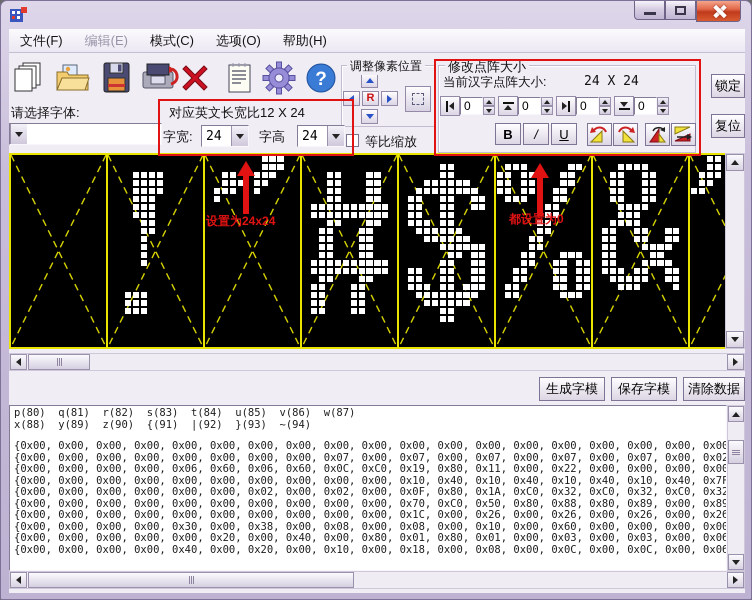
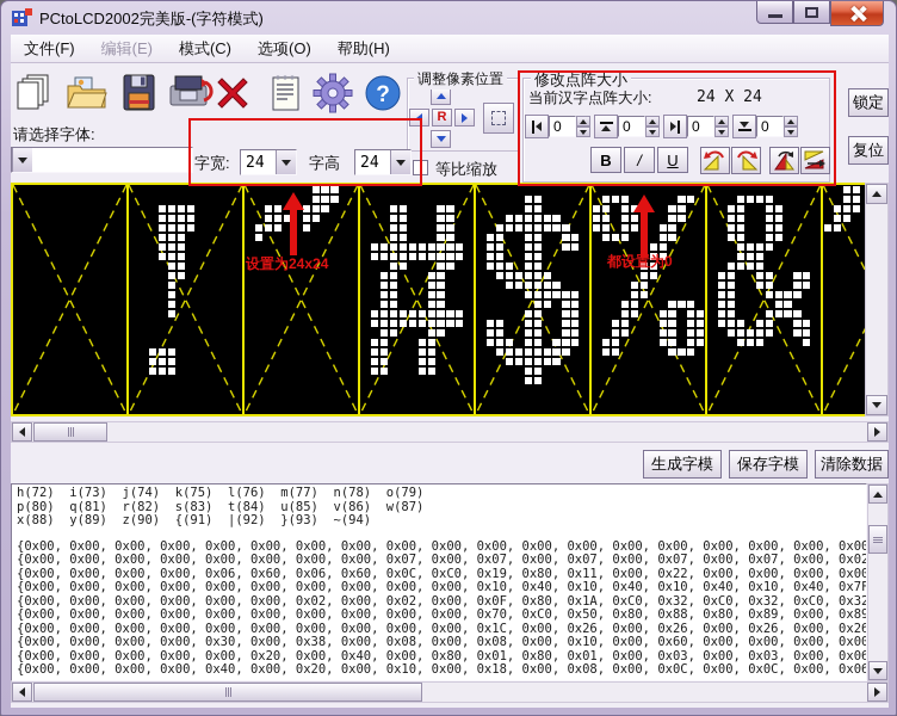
+ PCtoLCD2002完美版-(字符模式)
  文件(F)
  编辑(E)
  模式(C)
  选项(O)
  帮助(H)
  ?
  调整像素位置
  R
  等比缩放
  请选择字体:
- 对应英文长宽比12 X 24
  字宽:
  24
  字高
  24
  修改点阵大小
  当前汉字点阵大小:
  24 X 24
  0
  0
  0
  0
  B
  /
  U
  锁定
  复位
  设置为24x24
  都设置为0
  生成字模
  保存字模
  清除数据
+ h(72) i(73) j(74) k(75) l(76) m(77) n(78) o(79)
  p(80) q(81) r(82) s(83) t(84) u(85) v(86) w(87)
  x(88) y(89) z(90) {(91) |(92) }(93) ~(94)
  {0x00, 0x00, 0x00, 0x00, 0x00, 0x00, 0x00, 0x00, 0x00, 0x00, 0x00, 0x00, 0x00, 0x00, 0x00, 0x00, 0x00, 0x00, 0x00
  {0x00, 0x00, 0x00, 0x00, 0x00, 0x00, 0x00, 0x00, 0x07, 0x00, 0x07, 0x00, 0x07, 0x00, 0x07, 0x00, 0x07, 0x00, 0x02
  {0x00, 0x00, 0x00, 0x00, 0x06, 0x60, 0x06, 0x60, 0x0C, 0xC0, 0x19, 0x80, 0x11, 0x00, 0x22, 0x00, 0x00, 0x00, 0x00
  {0x00, 0x00, 0x00, 0x00, 0x00, 0x00, 0x00, 0x00, 0x00, 0x00, 0x10, 0x40, 0x10, 0x40, 0x10, 0x40, 0x10, 0x40, 0x7F
  {0x00, 0x00, 0x00, 0x00, 0x00, 0x00, 0x02, 0x00, 0x02, 0x00, 0x0F, 0x80, 0x1A, 0xC0, 0x32, 0xC0, 0x32, 0xC0, 0x32
  {0x00, 0x00, 0x00, 0x00, 0x00, 0x00, 0x00, 0x00, 0x00, 0x00, 0x70, 0xC0, 0x50, 0x80, 0x88, 0x80, 0x89, 0x00, 0x89
  {0x00, 0x00, 0x00, 0x00, 0x00, 0x00, 0x00, 0x00, 0x00, 0x00, 0x1C, 0x00, 0x26, 0x00, 0x26, 0x00, 0x26, 0x00, 0x26
  {0x00, 0x00, 0x00, 0x00, 0x30, 0x00, 0x38, 0x00, 0x08, 0x00, 0x08, 0x00, 0x10, 0x00, 0x60, 0x00, 0x00, 0x00, 0x00
  {0x00, 0x00, 0x00, 0x00, 0x00, 0x20, 0x00, 0x40, 0x00, 0x80, 0x01, 0x80, 0x01, 0x00, 0x03, 0x00, 0x03, 0x00, 0x06
  {0x00, 0x00, 0x00, 0x00, 0x40, 0x00, 0x20, 0x00, 0x10, 0x00, 0x18, 0x00, 0x08, 0x00, 0x0C, 0x00, 0x0C, 0x00, 0x06
